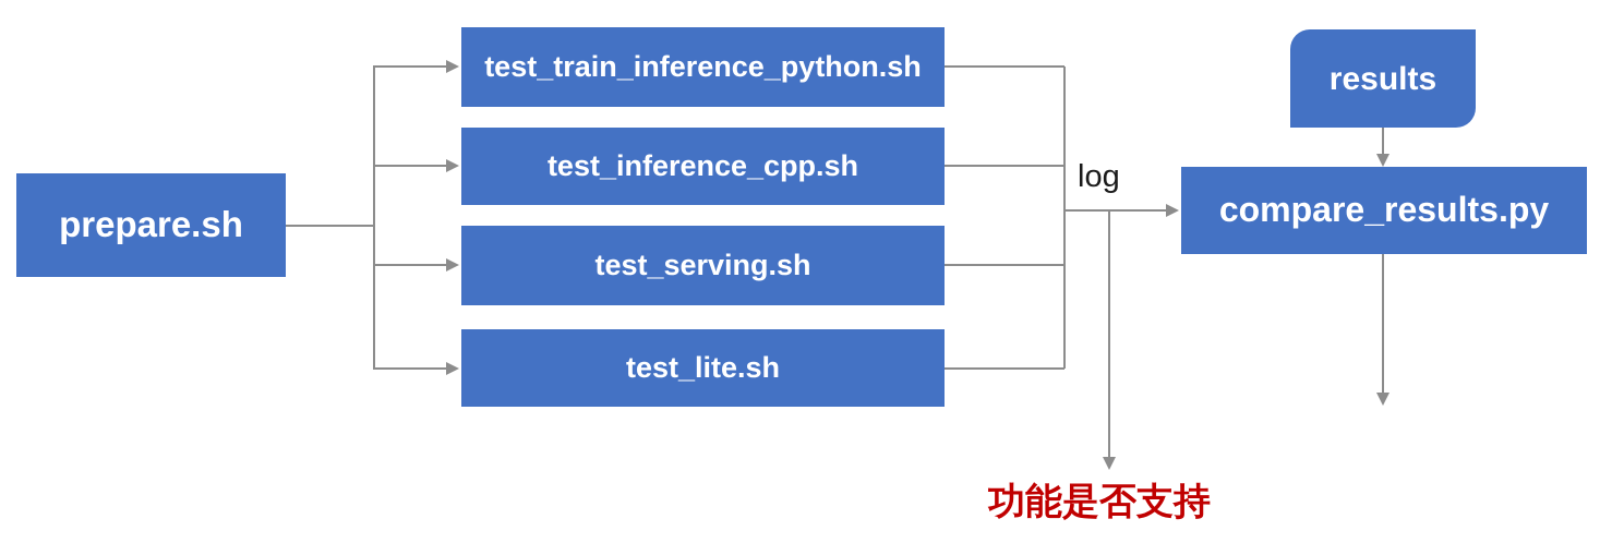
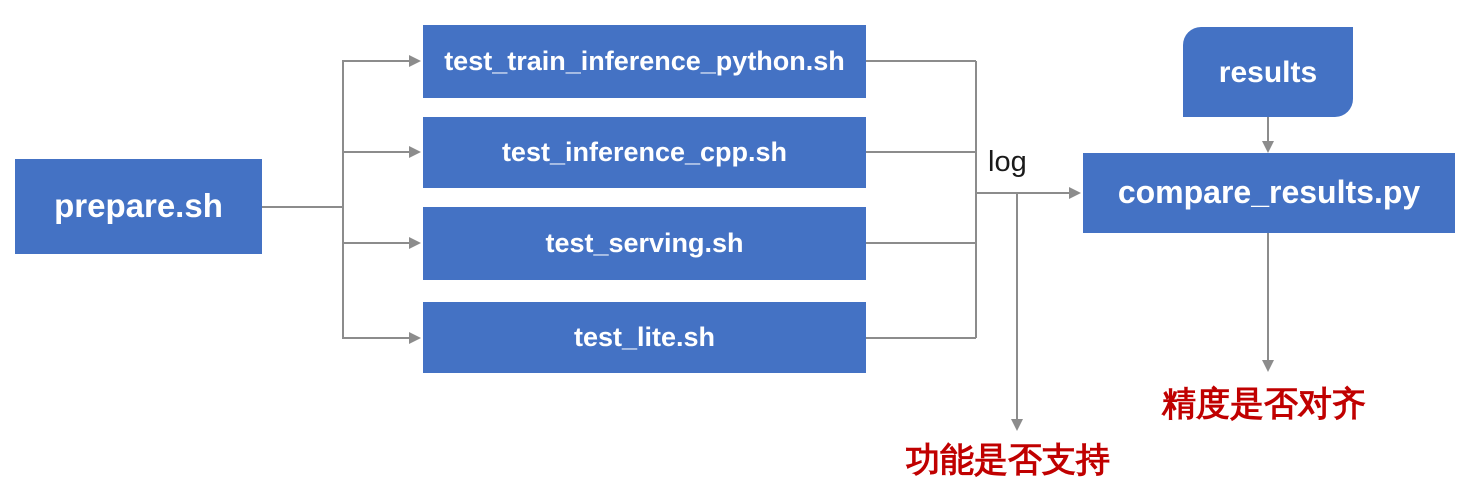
  prepare.sh
  test_train_inference_python.sh
  test_inference_cpp.sh
  test_serving.sh
  test_lite.sh
  results
  compare_results.py
  log
  功能是否支持
+ 精度是否对齐
